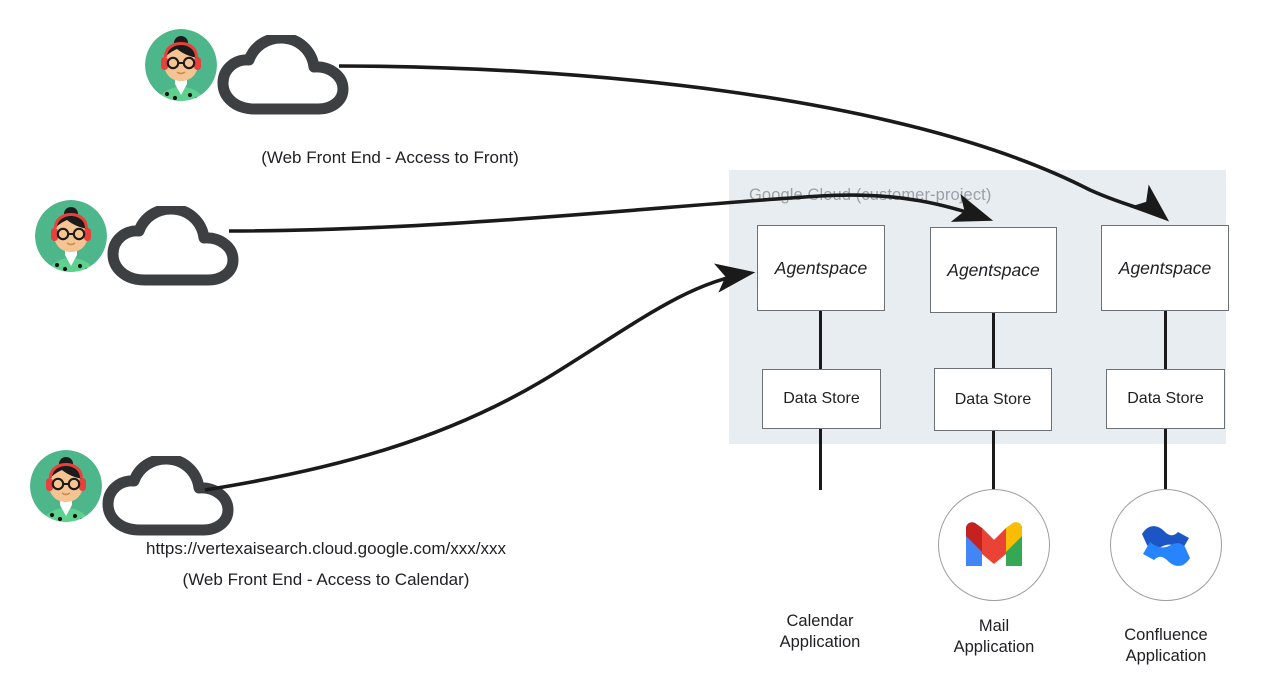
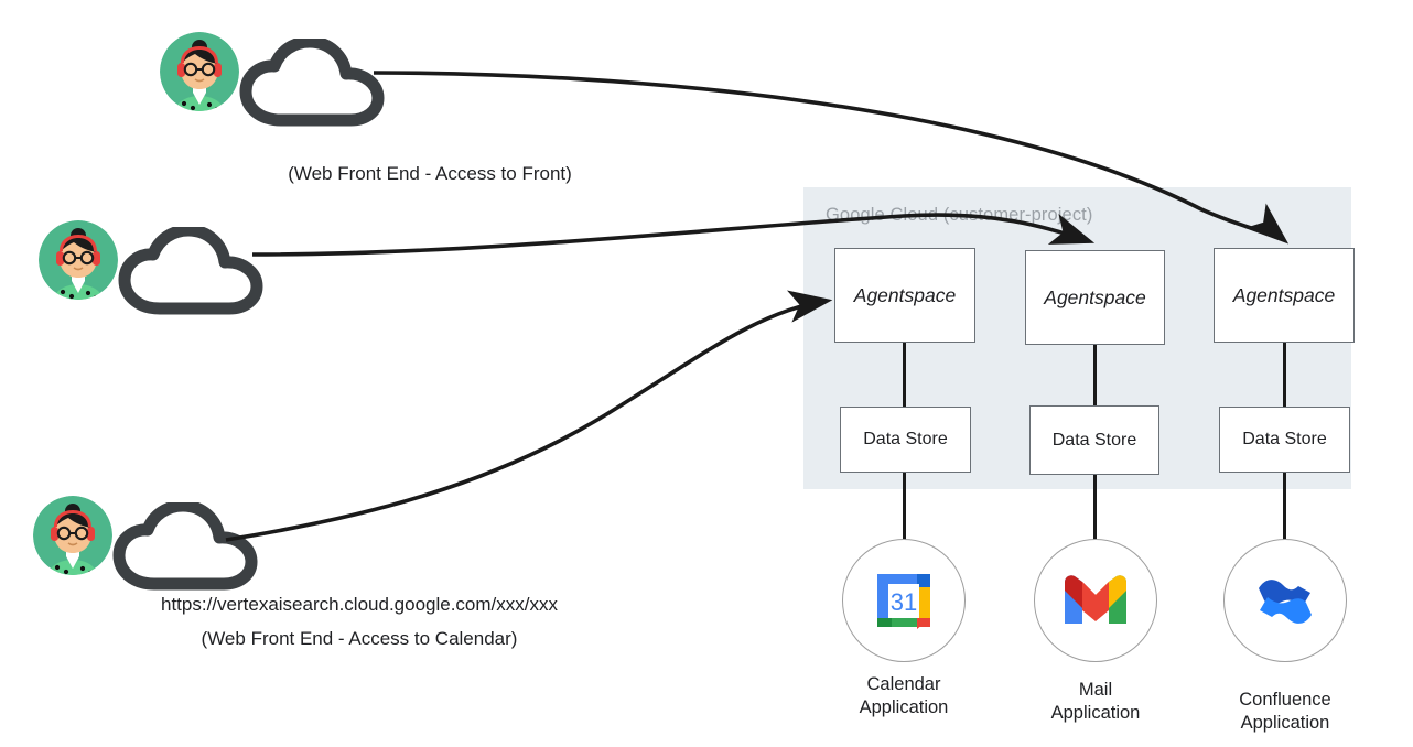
  Agentspace
  Agentspace
  Agentspace
  Data Store
  Data Store
  Data Store
+ 31
  Calendar
  Application
  Mail
  Application
  Confluence
  Application
  (Web Front End - Access to Front)
  https://vertexaisearch.cloud.google.com/xxx/xxx
  (Web Front End - Access to Calendar)
